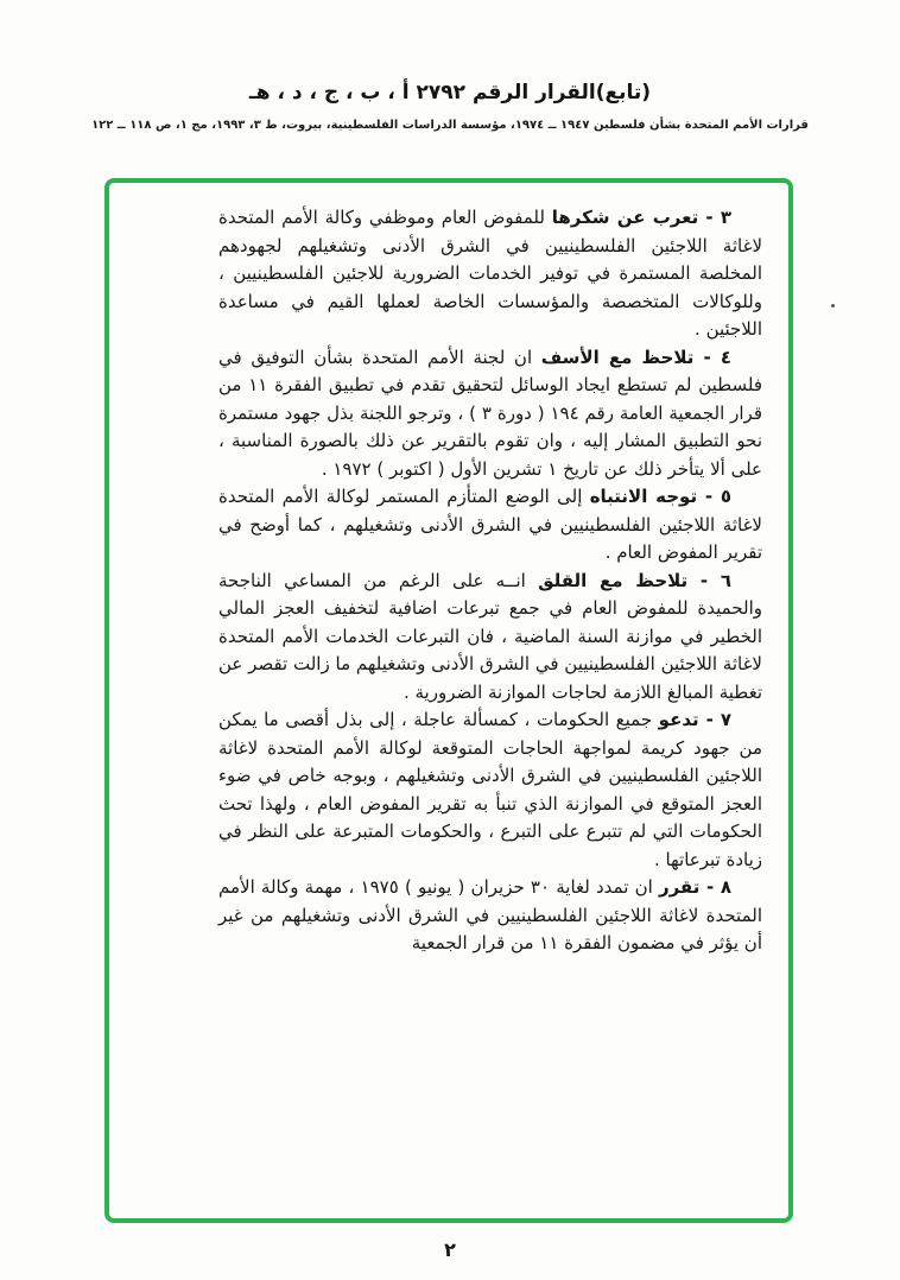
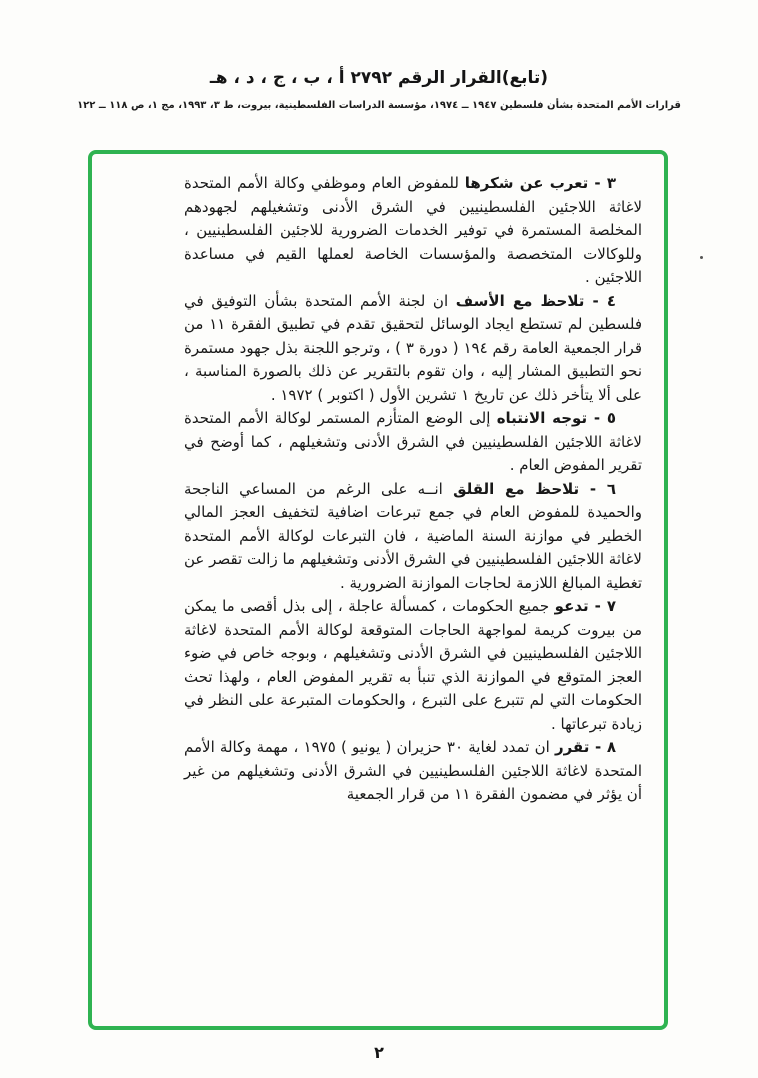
  (تابع)القرار الرقم ٢٧٩٢ أ ، ب ، ج ، د ، هـ
  قرارات الأمم المتحدة بشأن فلسطين ١٩٤٧ ــ ١٩٧٤، مؤسسة الدراسات الفلسطينية، بيروت، ط ٣، ١٩٩٣، مج ١، ص ١١٨ ــ ١٢٢
  ٣ - تعرب عن شكرها للمفوض العام وموظفي وكالة الأمم المتحدة لاغاثة اللاجئين الفلسطينيين في الشرق الأدنى وتشغيلهم لجهودهم المخلصة المستمرة في توفير الخدمات الضرورية للاجئين الفلسطينيين ، وللوكالات المتخصصة والمؤسسات الخاصة لعملها القيم في مساعدة اللاجئين .
  ٤ - تلاحظ مع الأسف ان لجنة الأمم المتحدة بشأن التوفيق في فلسطين لم تستطع ايجاد الوسائل لتحقيق تقدم في تطبيق الفقرة ١١ من قرار الجمعية العامة رقم ١٩٤ ( دورة ٣ ) ، وترجو اللجنة بذل جهود مستمرة نحو التطبيق المشار إليه ، وان تقوم بالتقرير عن ذلك بالصورة المناسبة ، على ألا يتأخر ذلك عن تاريخ ١ تشرين الأول ( اكتوبر ) ١٩٧٢ .
  ٥ - توجه الانتباه إلى الوضع المتأزم المستمر لوكالة الأمم المتحدة لاغاثة اللاجئين الفلسطينيين في الشرق الأدنى وتشغيلهم ، كما أوضح في تقرير المفوض العام .
- ٦ - تلاحظ مع القلق انــه على الرغم من المساعي الناجحة والحميدة للمفوض العام في جمع تبرعات اضافية لتخفيف العجز المالي الخطير في موازنة السنة الماضية ، فان التبرعات الخدمات الأمم المتحدة لاغاثة اللاجئين الفلسطينيين في الشرق الأدنى وتشغيلهم ما زالت تقصر عن تغطية المبالغ اللازمة لحاجات الموازنة الضرورية .
+ ٦ - تلاحظ مع القلق انــه على الرغم من المساعي الناجحة والحميدة للمفوض العام في جمع تبرعات اضافية لتخفيف العجز المالي الخطير في موازنة السنة الماضية ، فان التبرعات لوكالة الأمم المتحدة لاغاثة اللاجئين الفلسطينيين في الشرق الأدنى وتشغيلهم ما زالت تقصر عن تغطية المبالغ اللازمة لحاجات الموازنة الضرورية .
- ٧ - تدعو جميع الحكومات ، كمسألة عاجلة ، إلى بذل أقصى ما يمكن من جهود كريمة لمواجهة الحاجات المتوقعة لوكالة الأمم المتحدة لاغاثة اللاجئين الفلسطينيين في الشرق الأدنى وتشغيلهم ، وبوجه خاص في ضوء العجز المتوقع في الموازنة الذي تنبأ به تقرير المفوض العام ، ولهذا تحث الحكومات التي لم تتبرع على التبرع ، والحكومات المتبرعة على النظر في زيادة تبرعاتها .
+ ٧ - تدعو جميع الحكومات ، كمسألة عاجلة ، إلى بذل أقصى ما يمكن من بيروت كريمة لمواجهة الحاجات المتوقعة لوكالة الأمم المتحدة لاغاثة اللاجئين الفلسطينيين في الشرق الأدنى وتشغيلهم ، وبوجه خاص في ضوء العجز المتوقع في الموازنة الذي تنبأ به تقرير المفوض العام ، ولهذا تحث الحكومات التي لم تتبرع على التبرع ، والحكومات المتبرعة على النظر في زيادة تبرعاتها .
  ٨ - تقرر ان تمدد لغاية ٣٠ حزيران ( يونيو ) ١٩٧٥ ، مهمة وكالة الأمم المتحدة لاغاثة اللاجئين الفلسطينيين في الشرق الأدنى وتشغيلهم من غير أن يؤثر في مضمون الفقرة ١١ من قرار الجمعية
  ٢
